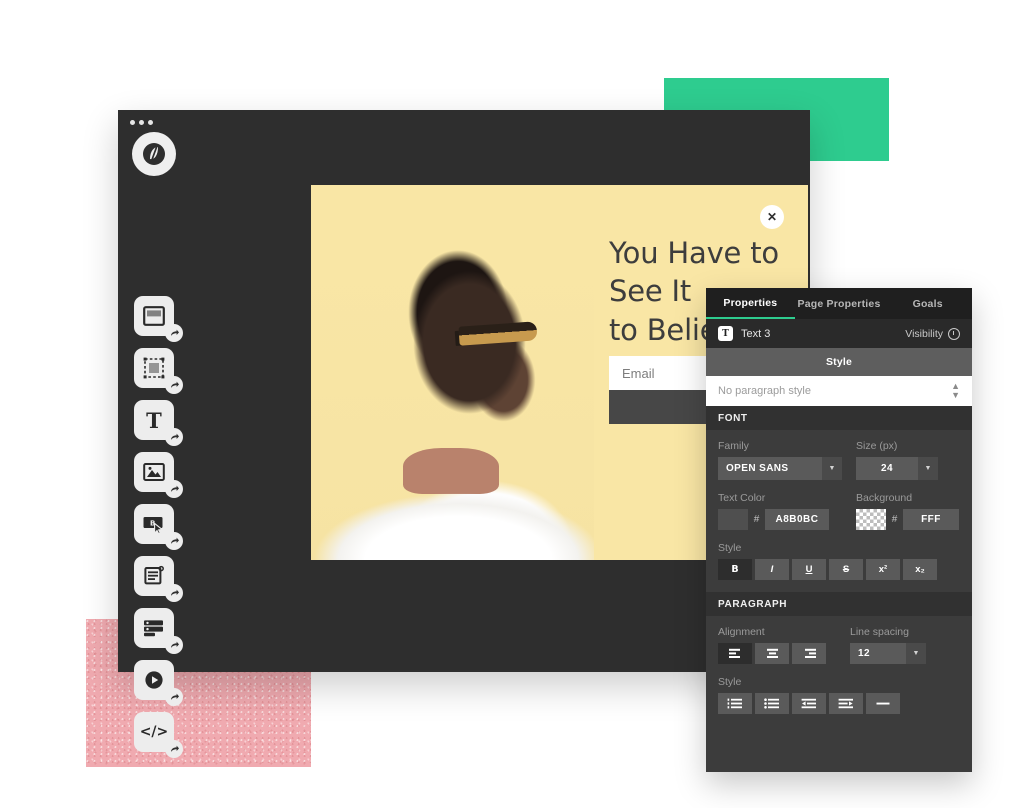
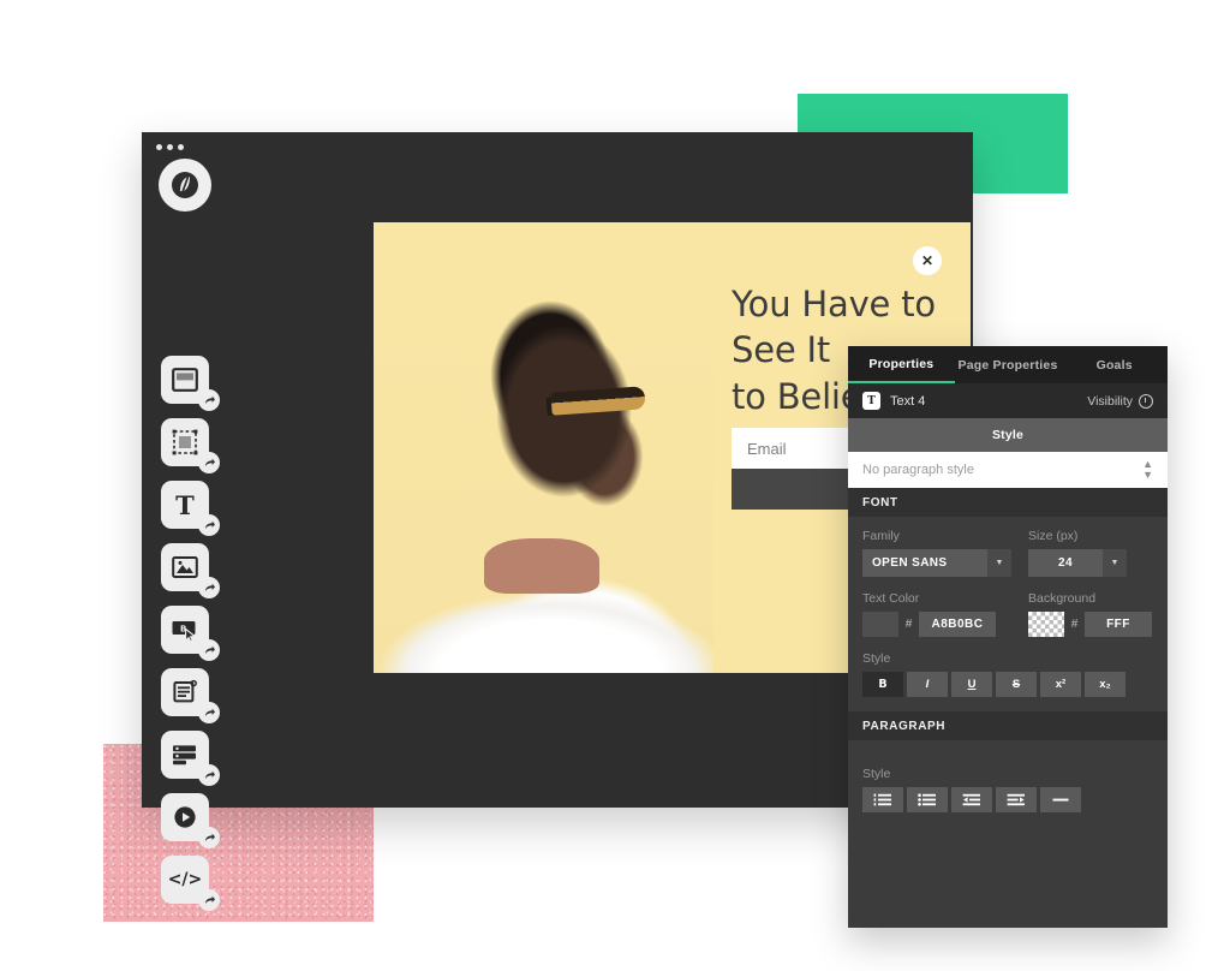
  T
  B
  </>
  ✕
  You Have to See It
  Email
  Properties
  Page Properties
  Goals
  T
- Text 3
+ Text 4
  Visibility
  Style
  No paragraph style
  ▲
  ▼
  FONT
  Family
  OPEN SANS
  Size (px)
  24
  Text Color
  #
  A8B0BC
  Background
  #
  FFF
  Style
  B
  I
  U
  S
  x²
  x₂
  PARAGRAPH
- Alignment
- Line spacing
- 12
  Style
